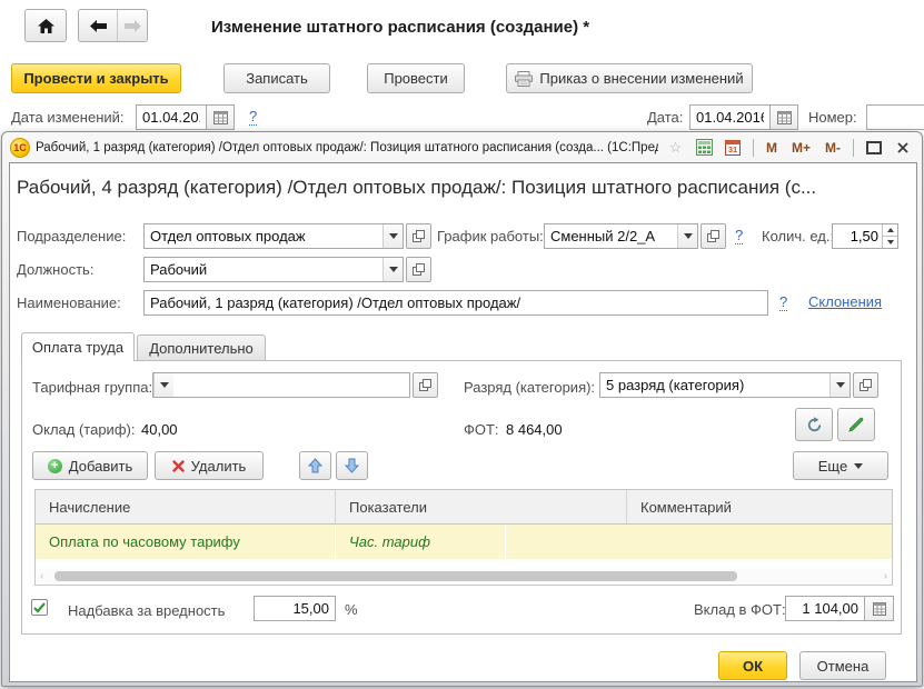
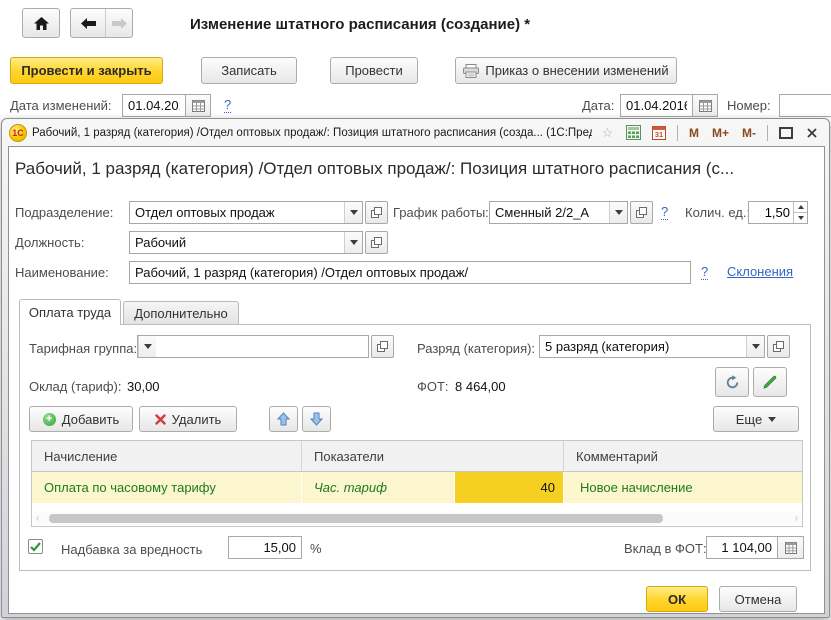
  Изменение штатного расписания (создание) *
  Провести и закрыть
  Записать
  Провести
  Приказ о внесении изменений
  Дата изменений:
  01.04.20
  ?
  Дата:
  01.04.201
  Номер:
  1С
  Рабочий, 1 разряд (категория) /Отдел оптовых продаж/: Позиция штатного расписания (созда... (1С:Пре
  ☆
  31
  M
  M+
  M-
- Рабочий, 4 разряд (категория) /Отдел оптовых продаж/: Позиция штатного расписания (с...
+ Рабочий, 1 разряд (категория) /Отдел оптовых продаж/: Позиция штатного расписания (с...
  Подразделение:
  Отдел оптовых продаж
  График работы:
  Сменный 2/2_А
  ?
  Колич. ед.
  1,50
  Должность:
  Рабочий
  Наименование:
  Рабочий, 1 разряд (категория) /Отдел оптовых продаж/
  ?
  Склонения
  Оплата труда
  Дополнительно
  Тарифная группа:
  Разряд (категория):
  5 разряд (категория)
  Оклад (тариф):
- 40,00
+ 30,00
  ФОТ:
  8 464,00
  +
  Добавить
  Удалить
  Еще
  Начисление
  Показатели
  Комментарий
  Оплата по часовому тарифу
  Час. тариф
+ 40
+ Новое начисление
  ‹
  ›
  Надбавка за вредность
  15,00
  %
  Вклад в ФОТ:
  1 104,00
  ОК
  Отмена
